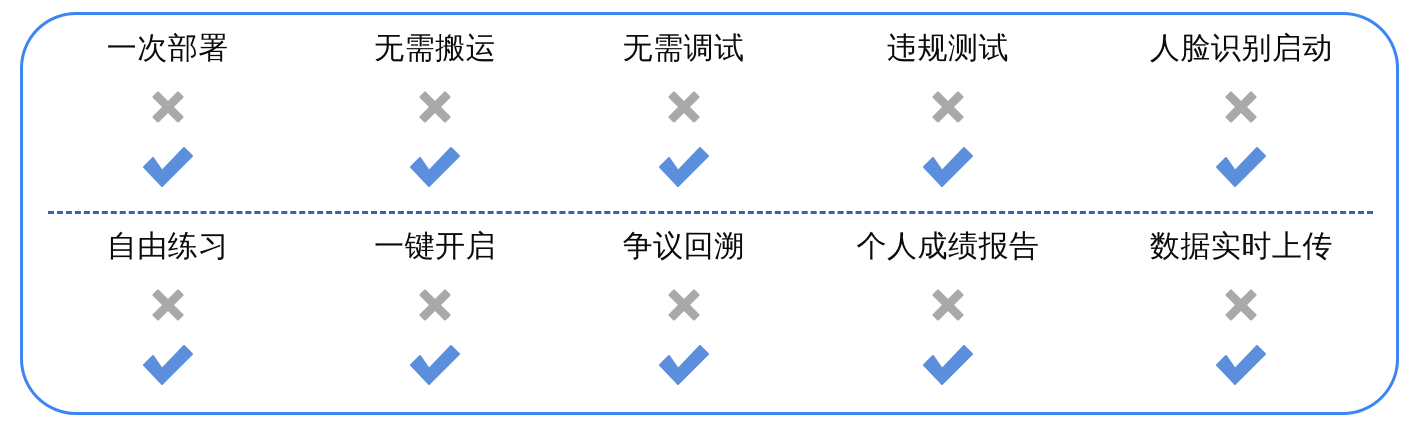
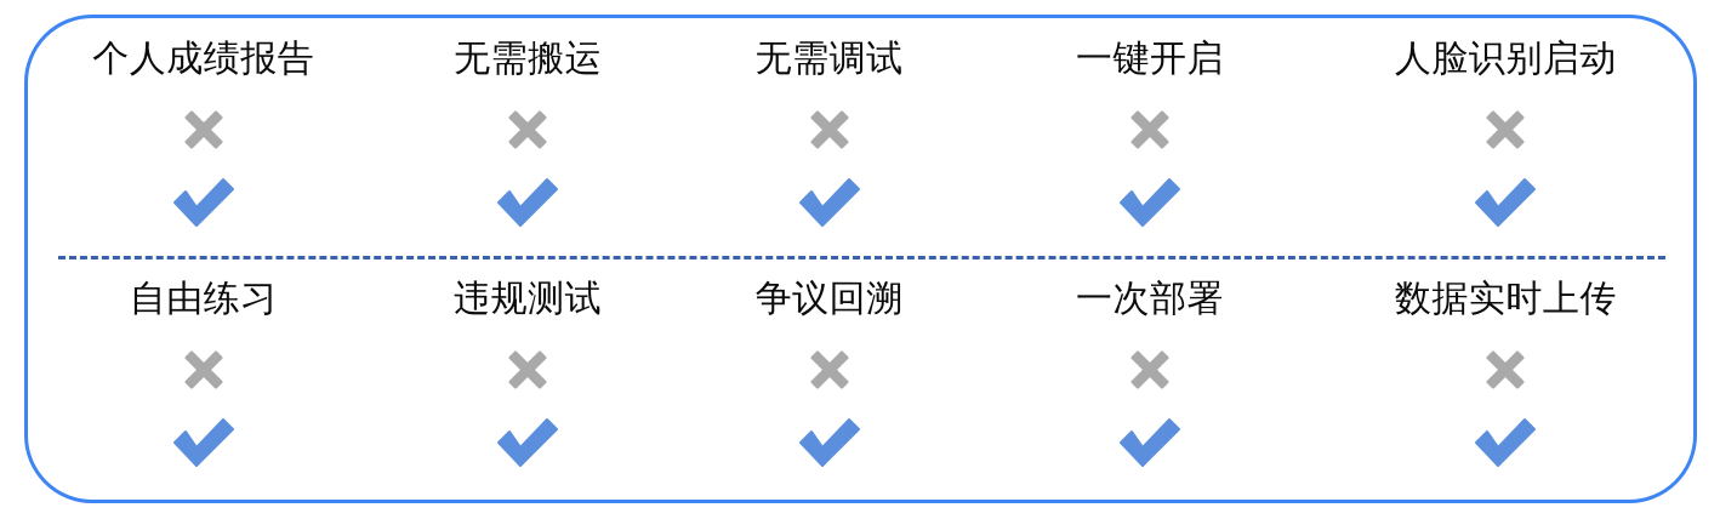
- 一次部署
+ 个人成绩报告
  无需搬运
  无需调试
- 违规测试
+ 一键开启
  人脸识别启动
  自由练习
- 一键开启
+ 违规测试
  争议回溯
- 个人成绩报告
+ 一次部署
  数据实时上传
